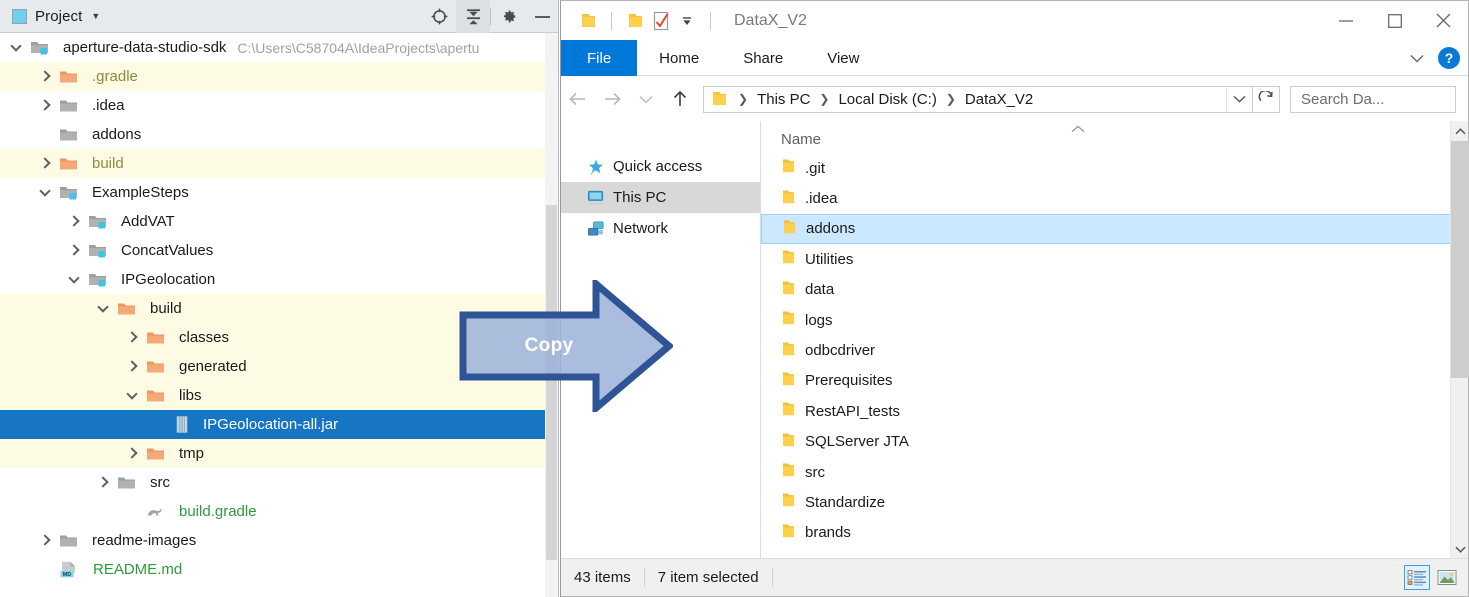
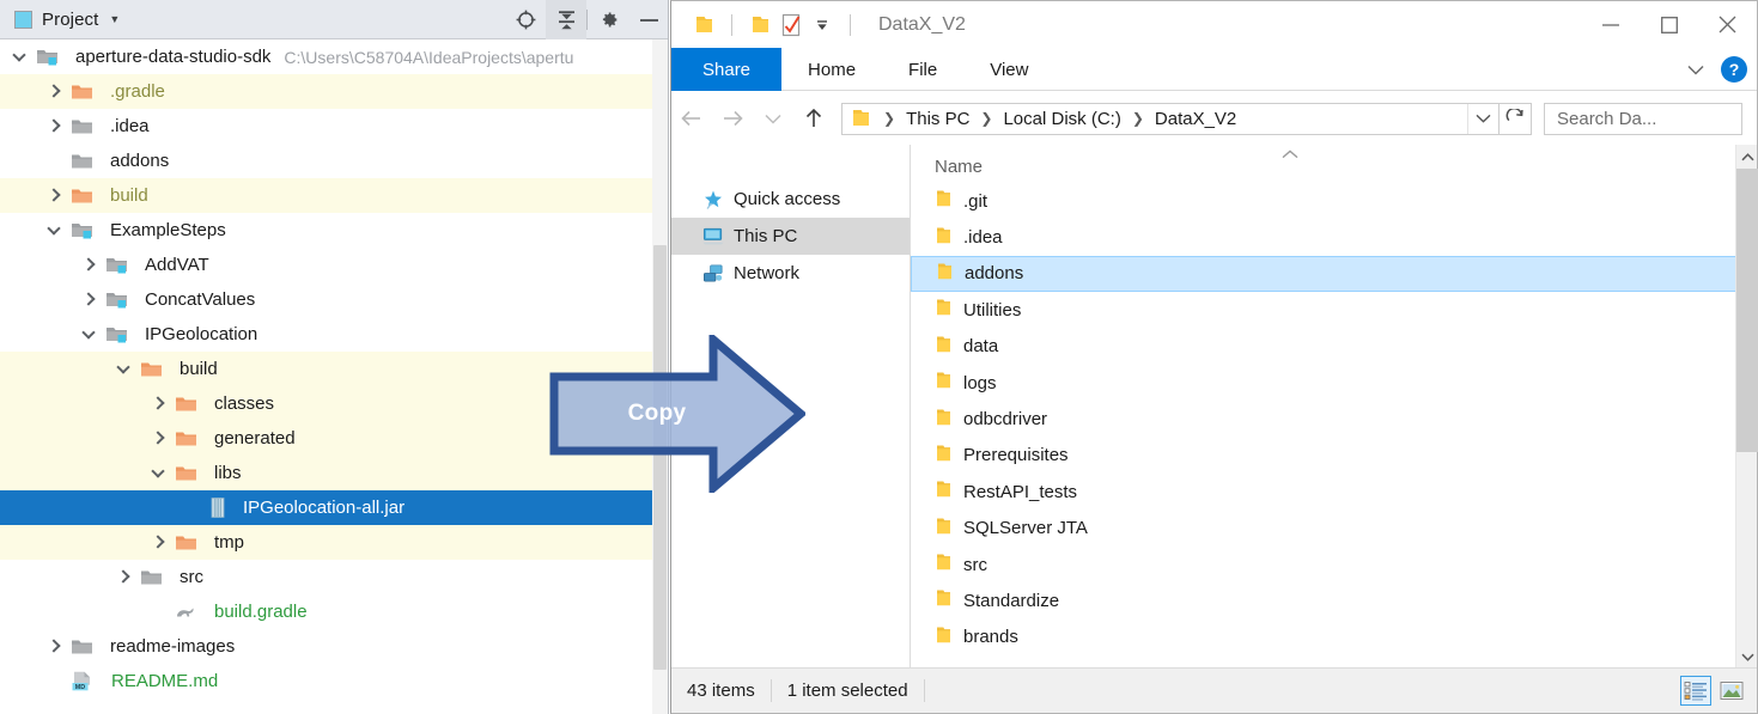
  Project
  ▼
  aperture-data-studio-sdk
  C:\Users\C58704A\IdeaProjects\apertu
  .gradle
  .idea
  addons
  build
  ExampleSteps
  AddVAT
  ConcatValues
  IPGeolocation
  build
  classes
  generated
  libs
  IPGeolocation-all.jar
  tmp
  src
  build.gradle
  readme-images
  README.md
  DataX_V2
- File
+ Share
  Home
- Share
+ File
  View
  ?
  ❯
  This PC
  ❯
  Local Disk (C:)
  ❯
  DataX_V2
  Search Da...
  Quick access
  This PC
  Network
  Name
  .git
  .idea
  addons
  Utilities
  data
  logs
  odbcdriver
  Prerequisites
  RestAPI_tests
  SQLServer JTA
  src
  Standardize
  brands
  43 items
- 7 item selected
+ 1 item selected
  Copy
